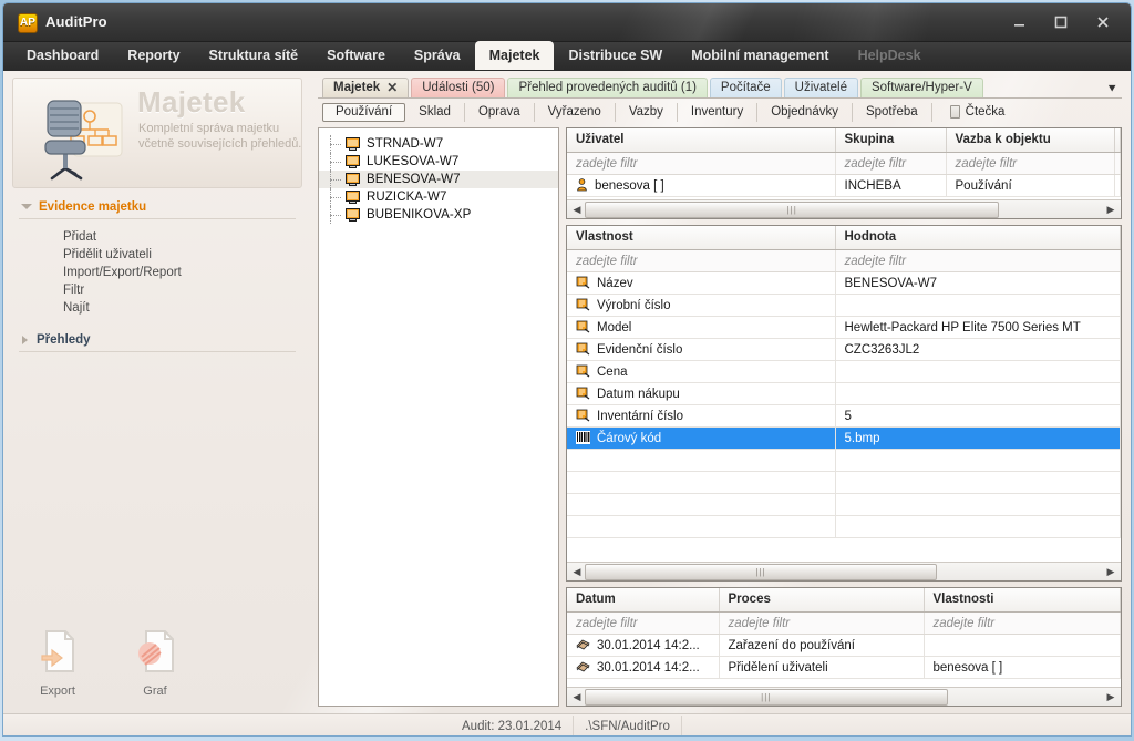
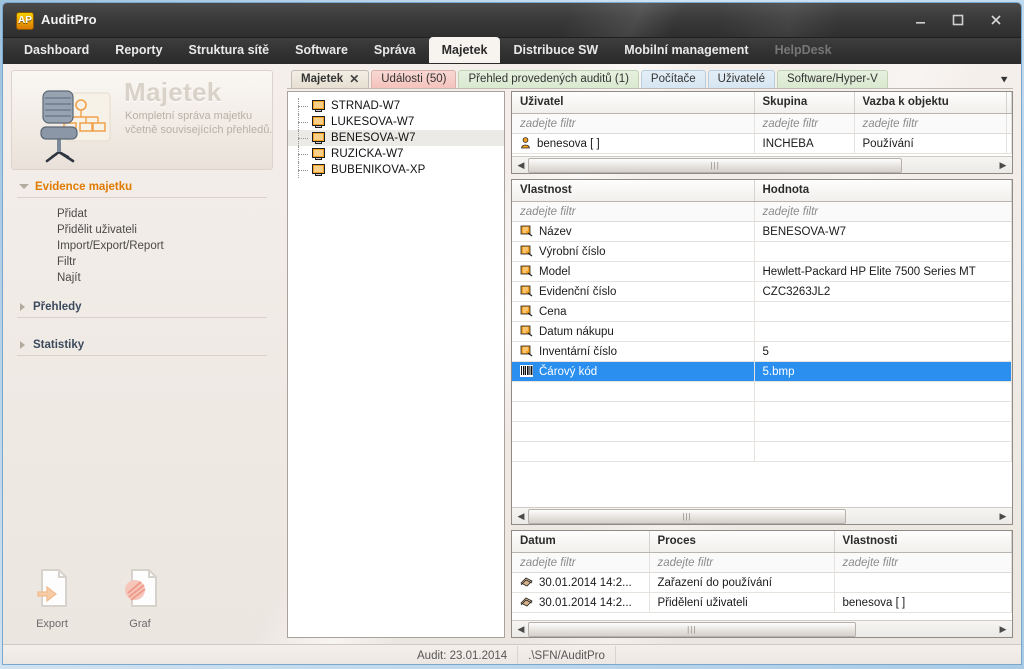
  AP
  AuditPro
  Dashboard
  Reporty
  Struktura sítě
  Software
  Správa
  Majetek
  Distribuce SW
  Mobilní management
  HelpDesk
  Majetek
  Kompletní správa majetku včetně souvisejících přehledů.
  Evidence majetku
  Přidat
  Přidělit uživateli
  Import/Export/Report
  Filtr
  Najít
  Přehledy
+ Statistiky
  Export
  Graf
  Majetek
  ✕
  Události (50)
  Přehled provedených auditů (1)
  Počítače
  Uživatelé
  Software/Hyper-V
  ⯆
- Používání
- Sklad
- Oprava
- Vyřazeno
- Vazby
- Inventury
- Objednávky
- Spotřeba
- Čtečka
  STRNAD-W7
  LUKESOVA-W7
  BENESOVA-W7
  RUZICKA-W7
  BUBENIKOVA-XP
  Uživatel	Skupina	Vazba k objektu
  zadejte filtr	zadejte filtr	zadejte filtr
  benesova [ ]	INCHEBA	Používání
  ◀
  |||
  ▶
  Vlastnost	Hodnota
  zadejte filtr	zadejte filtr
  Název	BENESOVA-W7
  Výrobní číslo
  Model	Hewlett-Packard HP Elite 7500 Series MT
  Evidenční číslo	CZC3263JL2
  Cena
  Datum nákupu
  Inventární číslo	5
  Čárový kód	5.bmp
  ◀
  |||
  ▶
  Datum	Proces	Vlastnosti
  zadejte filtr	zadejte filtr	zadejte filtr
  30.01.2014 14:2...	Zařazení do používání
  30.01.2014 14:2...	Přidělení uživateli	benesova [ ]
  ◀
  |||
  ▶
  Audit: 23.01.2014
  .\SFN/AuditPro
